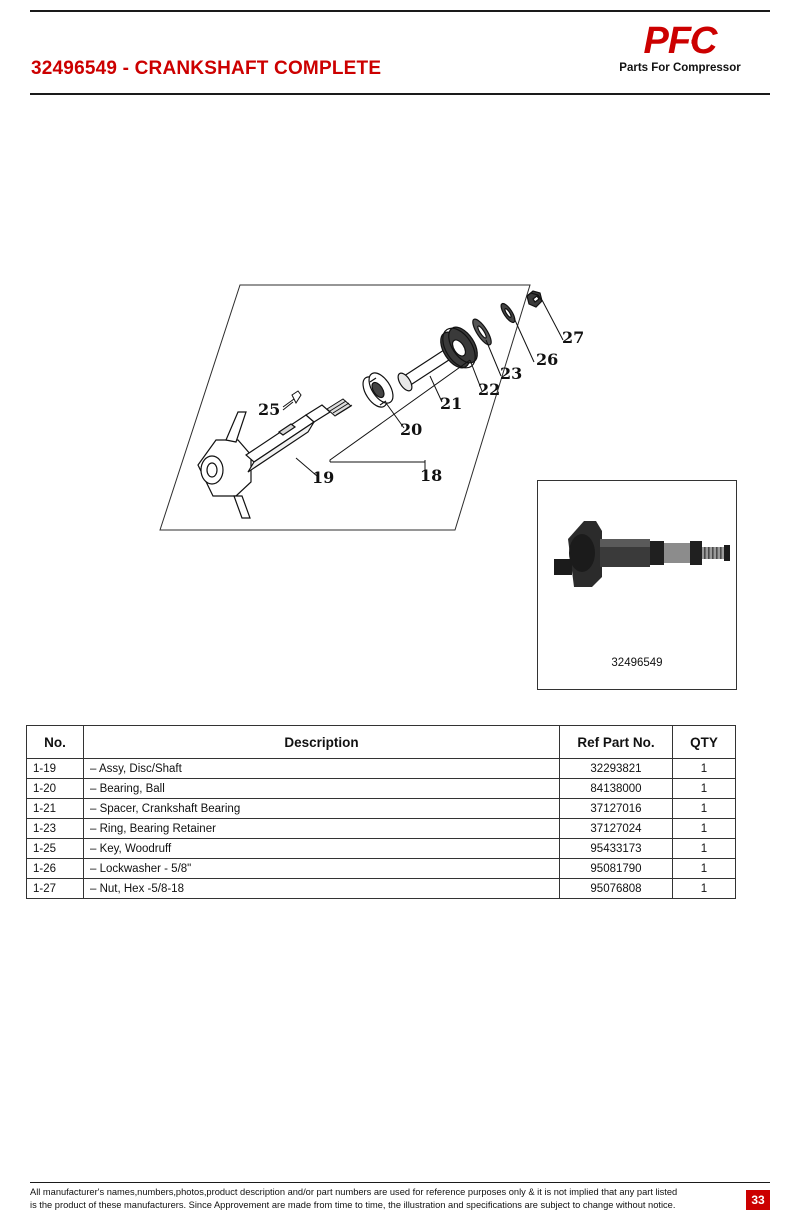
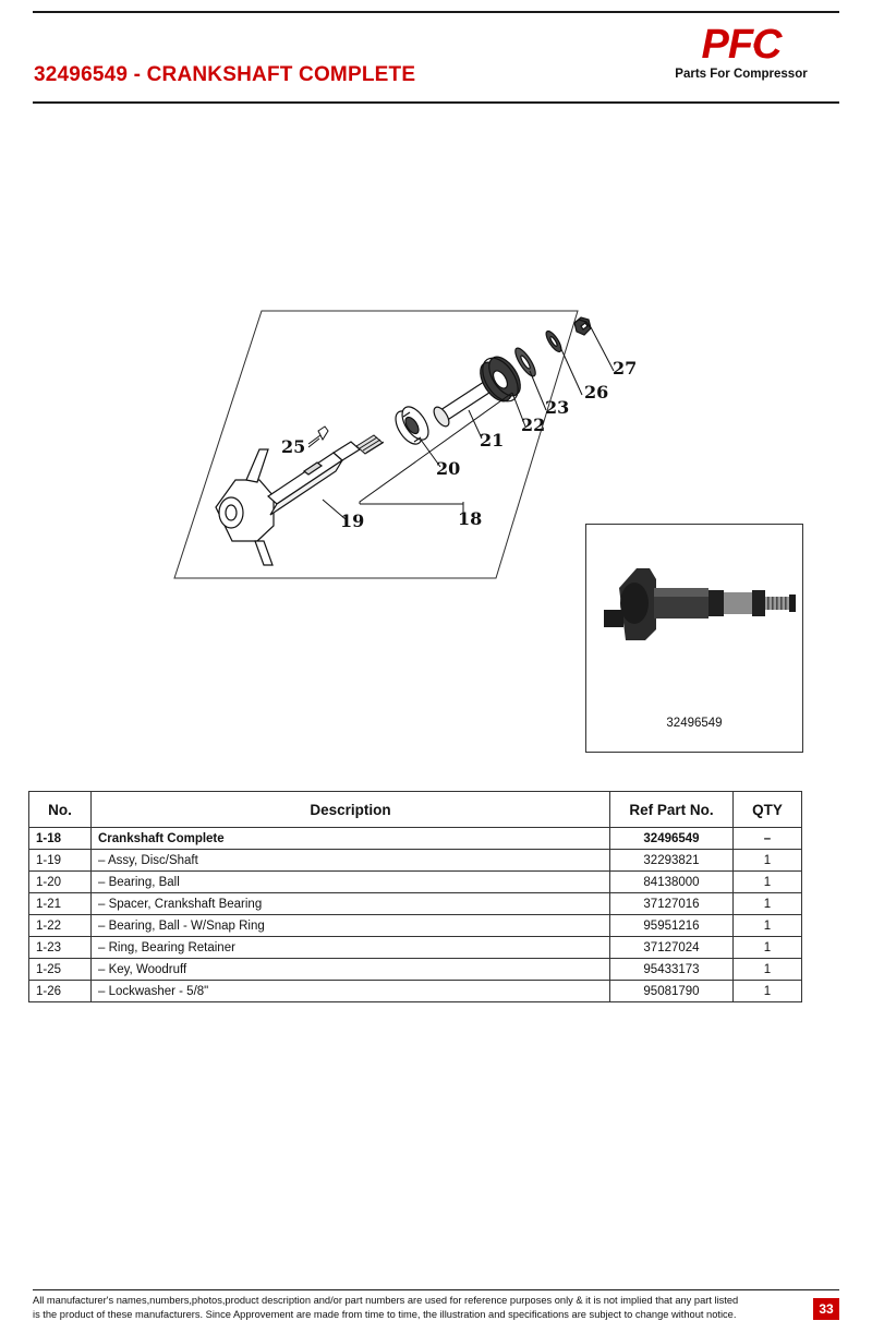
  32496549 - CRANKSHAFT COMPLETE
  PFC
  ®
  Parts For Compressor
  27
  26
  23
  22
  21
  20
  25
  19
  18
  32496549
  No.	Description	Ref Part No.	QTY
+ 1-18	Crankshaft Complete	32496549	–
  1-19	– Assy, Disc/Shaft	32293821	1
  1-20	– Bearing, Ball	84138000	1
  1-21	– Spacer, Crankshaft Bearing	37127016	1
+ 1-22	– Bearing, Ball - W/Snap Ring	95951216	1
  1-23	– Ring, Bearing Retainer	37127024	1
  1-25	– Key, Woodruff	95433173	1
  1-26	– Lockwasher - 5/8"	95081790	1
- 1-27	– Nut, Hex -5/8-18	95076808	1
  All manufacturer's names,numbers,photos,product description and/or part numbers are used for reference purposes only & it is not implied that any part listed
  is the product of these manufacturers. Since Approvement are made from time to time, the illustration and specifications are subject to change without notice.
  33
